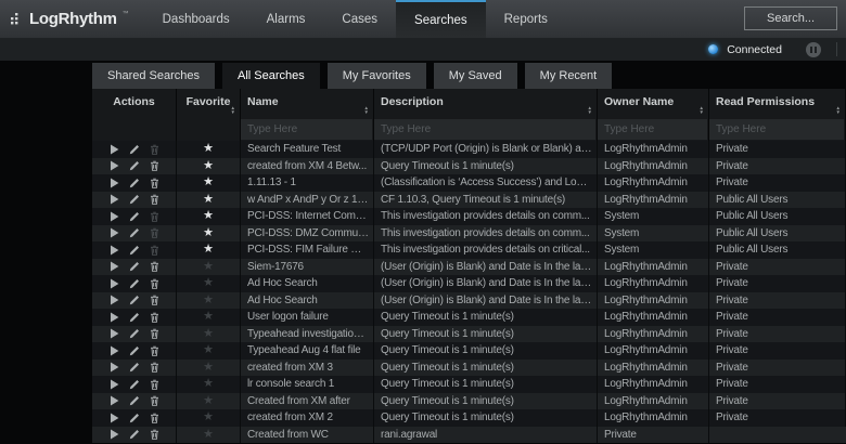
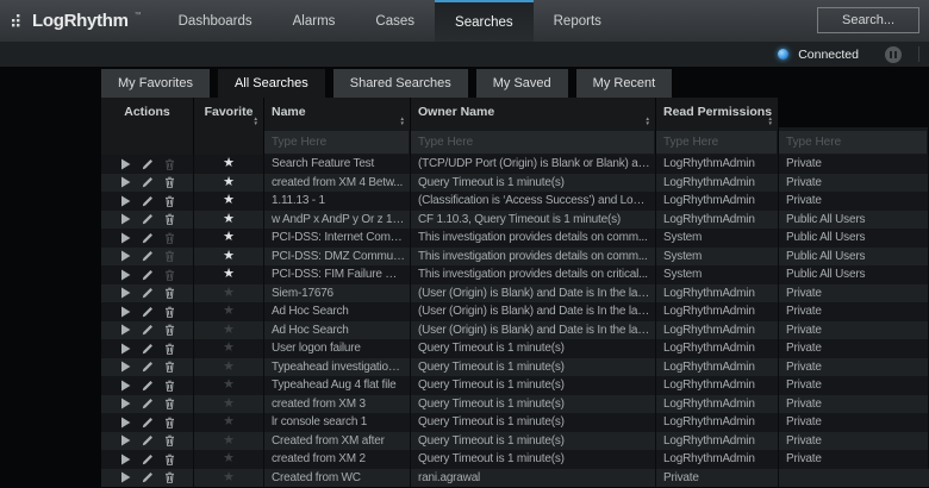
  LogRhythm
  Dashboards
  Alarms
  Cases
  Searches
  Reports
  Search...
  Connected
- Shared Searches
+ My Favorites
  All Searches
- My Favorites
+ Shared Searches
  My Saved
  My Recent
  Actions
  Favorite
  Name
- Description
  Owner Name
  Read Permissions
  Type Here
  Type Here
  Type Here
  Type Here
  ★
  Search Feature Test
  (TCP/UDP Port (Origin) is Blank or Blank) an...
  LogRhythmAdmin
  Private
  ★
  created from XM 4 Betw...
  Query Timeout is 1 minute(s)
  LogRhythmAdmin
  Private
  ★
  1.11.13 - 1
  (Classification is ‘Access Success’) and Log S..
  LogRhythmAdmin
  Private
  ★
  w AndP x AndP y Or z 1.1...
  CF 1.10.3, Query Timeout is 1 minute(s)
  LogRhythmAdmin
  Public All Users
  ★
  PCI-DSS: Internet Comm...
  This investigation provides details on comm...
  System
  Public All Users
  ★
  PCI-DSS: DMZ Communic.
  This investigation provides details on comm...
  System
  Public All Users
  ★
  PCI-DSS: FIM Failure Detai
  This investigation provides details on critical...
  System
  Public All Users
  ★
  Siem-17676
  (User (Origin) is Blank) and Date is In the last...
  LogRhythmAdmin
  Private
  ★
  Ad Hoc Search
  (User (Origin) is Blank) and Date is In the last...
  LogRhythmAdmin
  Private
  ★
  Ad Hoc Search
  (User (Origin) is Blank) and Date is In the last...
  LogRhythmAdmin
  Private
  ★
  User logon failure
  Query Timeout is 1 minute(s)
  LogRhythmAdmin
  Private
  ★
  Typeahead investigation ...
  Query Timeout is 1 minute(s)
  LogRhythmAdmin
  Private
  ★
  Typeahead Aug 4 flat file
  Query Timeout is 1 minute(s)
  LogRhythmAdmin
  Private
  ★
  created from XM 3
  Query Timeout is 1 minute(s)
  LogRhythmAdmin
  Private
  ★
  lr console search 1
  Query Timeout is 1 minute(s)
  LogRhythmAdmin
  Private
  ★
  Created from XM after
  Query Timeout is 1 minute(s)
  LogRhythmAdmin
  Private
  ★
  created from XM 2
  Query Timeout is 1 minute(s)
  LogRhythmAdmin
  Private
  ★
  Created from WC
  rani.agrawal
  Private
